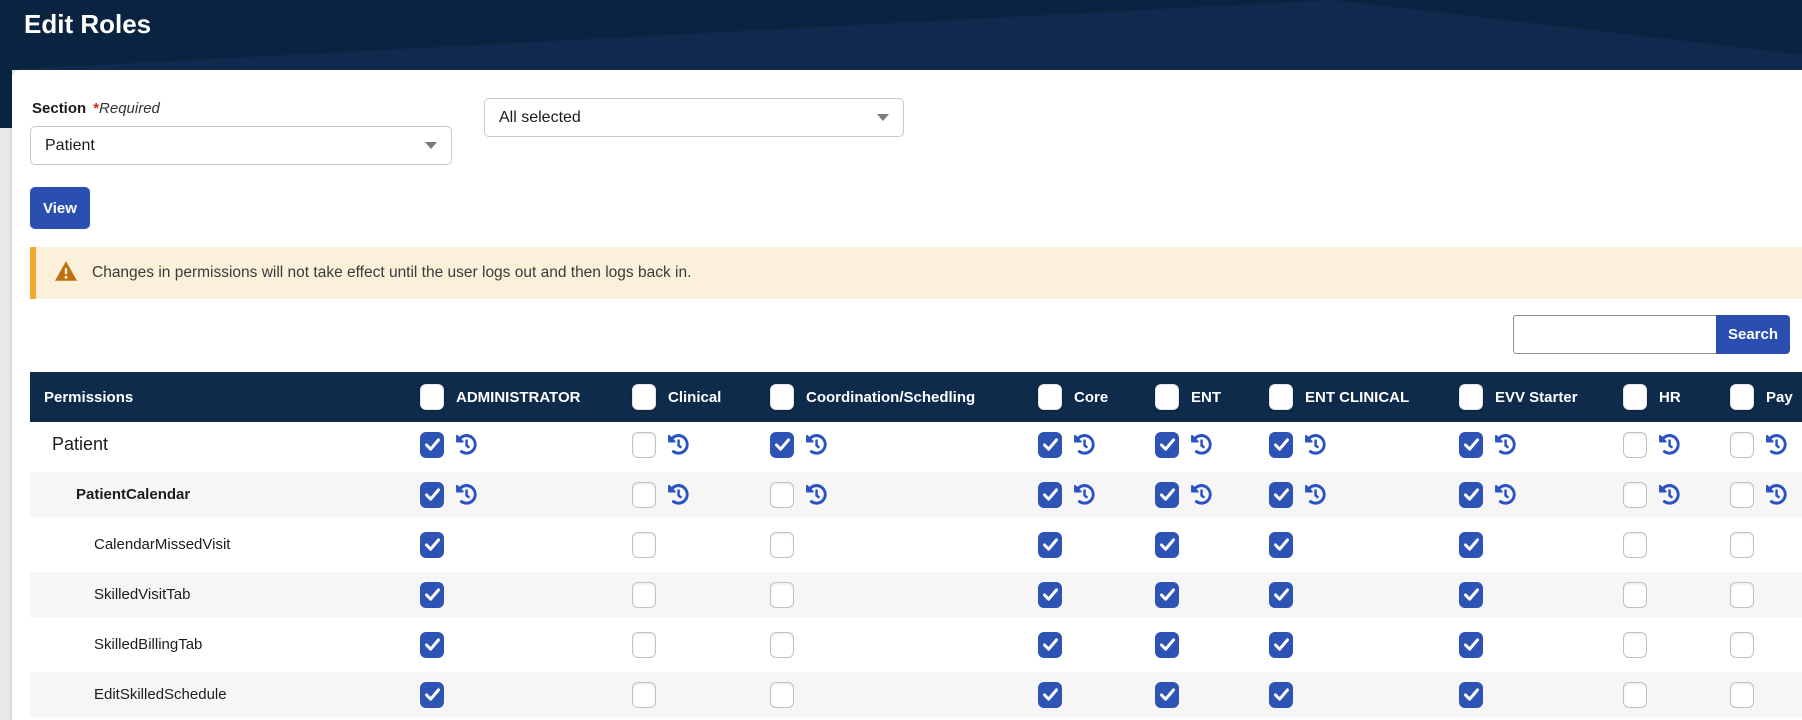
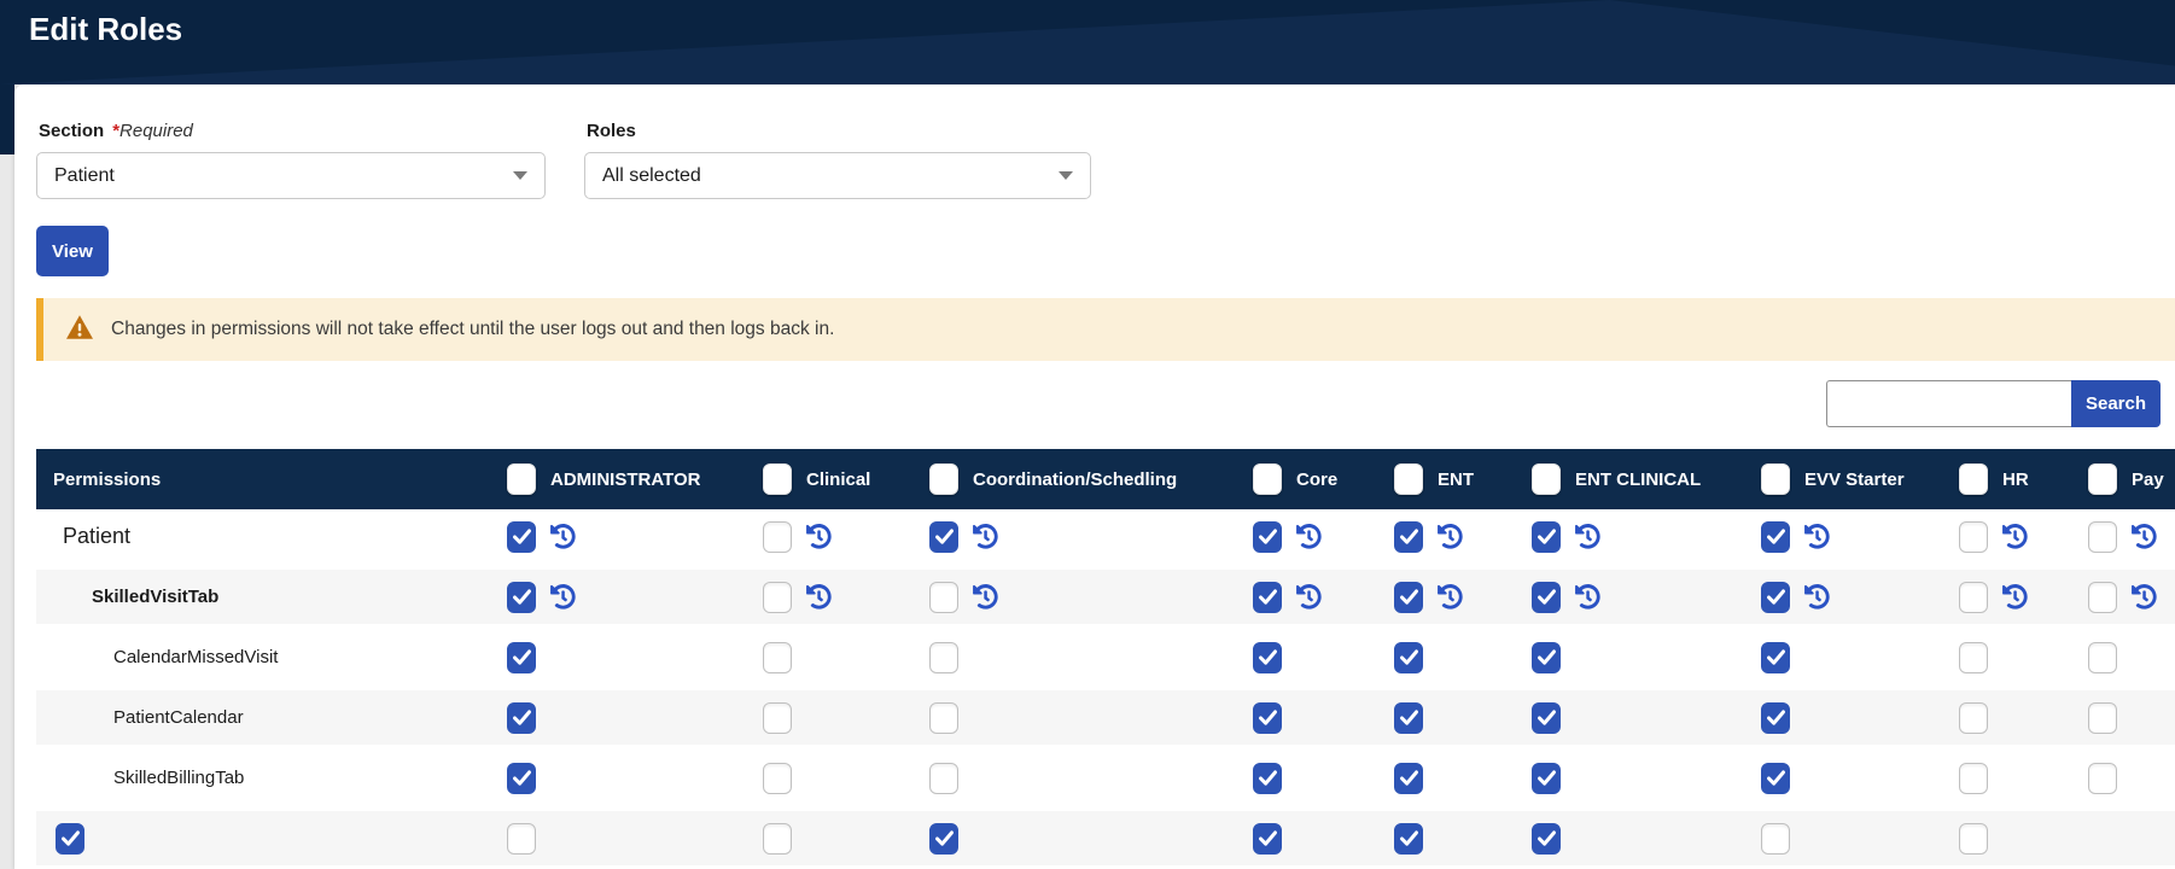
  Edit Roles
  Section *Required
  Patient
+ Roles
  All selected
  View
  Changes in permissions will not take effect until the user logs out and then logs back in.
  Search
  Permissions
  ADMINISTRATOR
  Clinical
  Coordination/Schedling
  Core
  ENT
  ENT CLINICAL
  EVV Starter
  HR
  Pay
  Patient
- PatientCalendar
+ SkilledVisitTab
  CalendarMissedVisit
- SkilledVisitTab
+ PatientCalendar
  SkilledBillingTab
- EditSkilledSchedule
